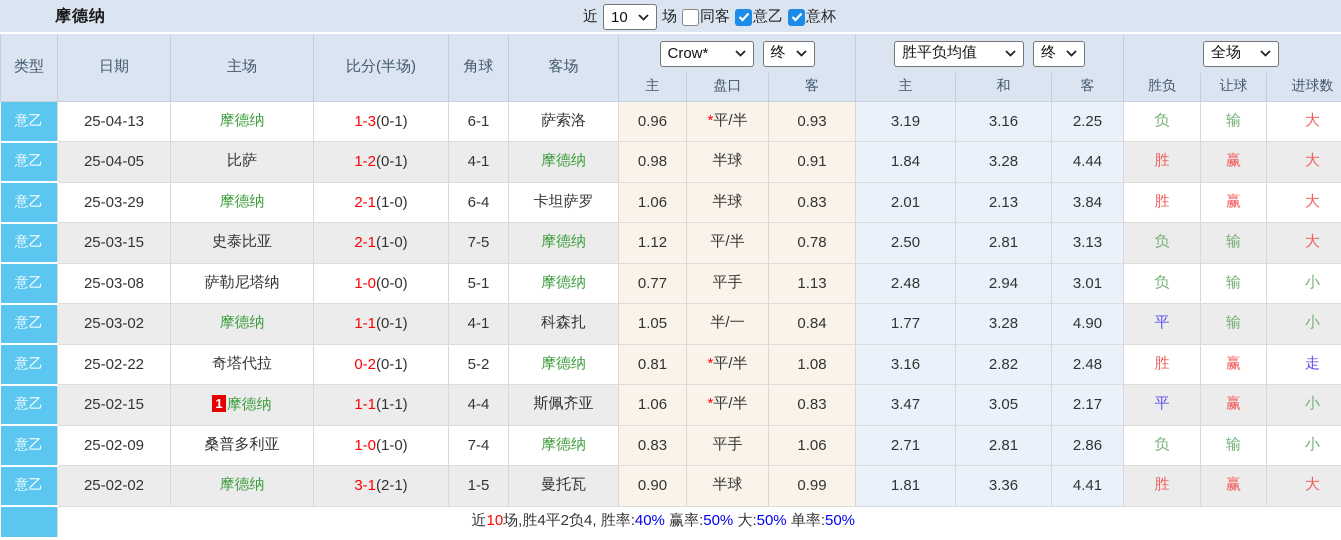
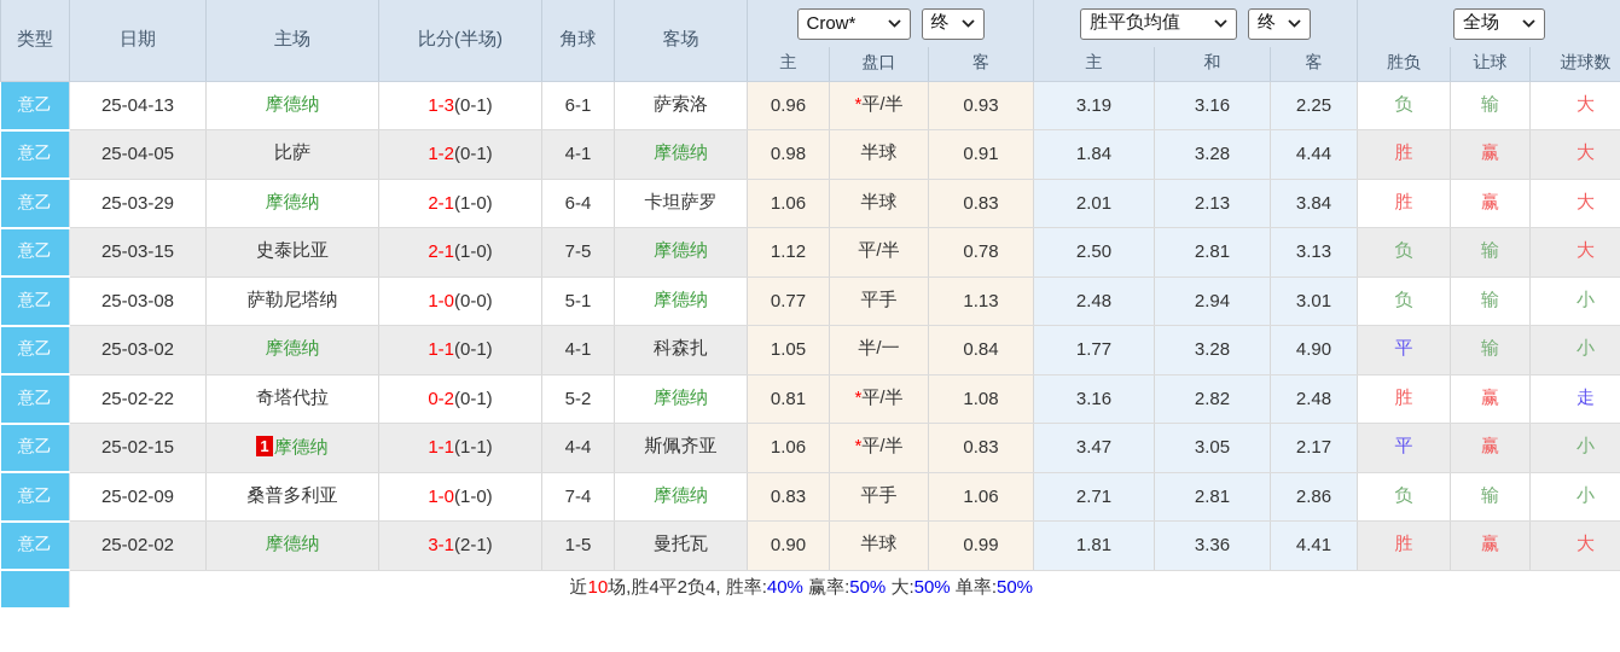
- 摩德纳
- 近
- 10
- 场
- 同客
- 意乙
- 意杯
  类型	日期	主场	比分(半场)	角球	客场	Crow* 终	胜平负均值 终	全场
  主	盘口	客	主	和	客	胜负	让球	进球数
  意乙	25-04-13	摩德纳	1-3(0-1)	6-1	萨索洛	0.96	*平/半	0.93	3.19	3.16	2.25	负	输	大
  意乙	25-04-05	比萨	1-2(0-1)	4-1	摩德纳	0.98	半球	0.91	1.84	3.28	4.44	胜	赢	大
  意乙	25-03-29	摩德纳	2-1(1-0)	6-4	卡坦萨罗	1.06	半球	0.83	2.01	2.13	3.84	胜	赢	大
  意乙	25-03-15	史泰比亚	2-1(1-0)	7-5	摩德纳	1.12	平/半	0.78	2.50	2.81	3.13	负	输	大
  意乙	25-03-08	萨勒尼塔纳	1-0(0-0)	5-1	摩德纳	0.77	平手	1.13	2.48	2.94	3.01	负	输	小
  意乙	25-03-02	摩德纳	1-1(0-1)	4-1	科森扎	1.05	半/一	0.84	1.77	3.28	4.90	平	输	小
  意乙	25-02-22	奇塔代拉	0-2(0-1)	5-2	摩德纳	0.81	*平/半	1.08	3.16	2.82	2.48	胜	赢	走
  意乙	25-02-15	1 摩德纳	1-1(1-1)	4-4	斯佩齐亚	1.06	*平/半	0.83	3.47	3.05	2.17	平	赢	小
  意乙	25-02-09	桑普多利亚	1-0(1-0)	7-4	摩德纳	0.83	平手	1.06	2.71	2.81	2.86	负	输	小
  意乙	25-02-02	摩德纳	3-1(2-1)	1-5	曼托瓦	0.90	半球	0.99	1.81	3.36	4.41	胜	赢	大
  	近10场,胜4平2负4, 胜率:40% 赢率:50% 大:50% 单率:50%
